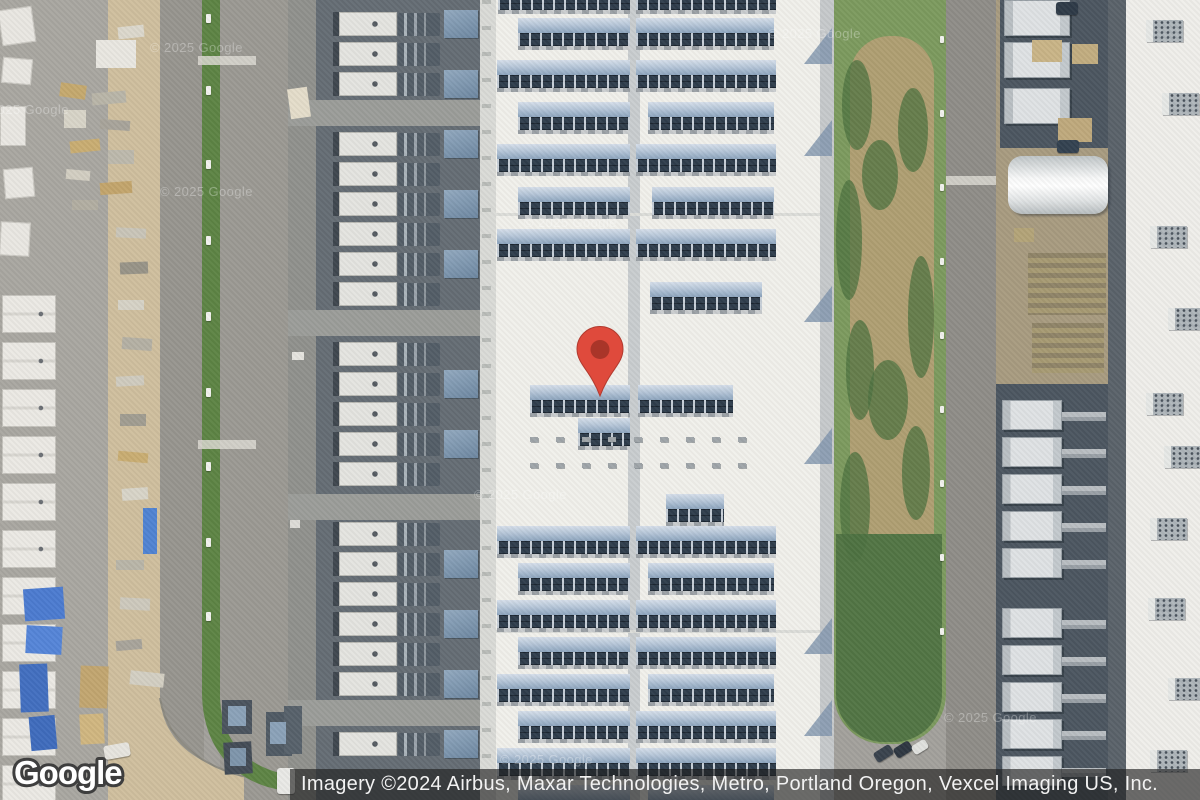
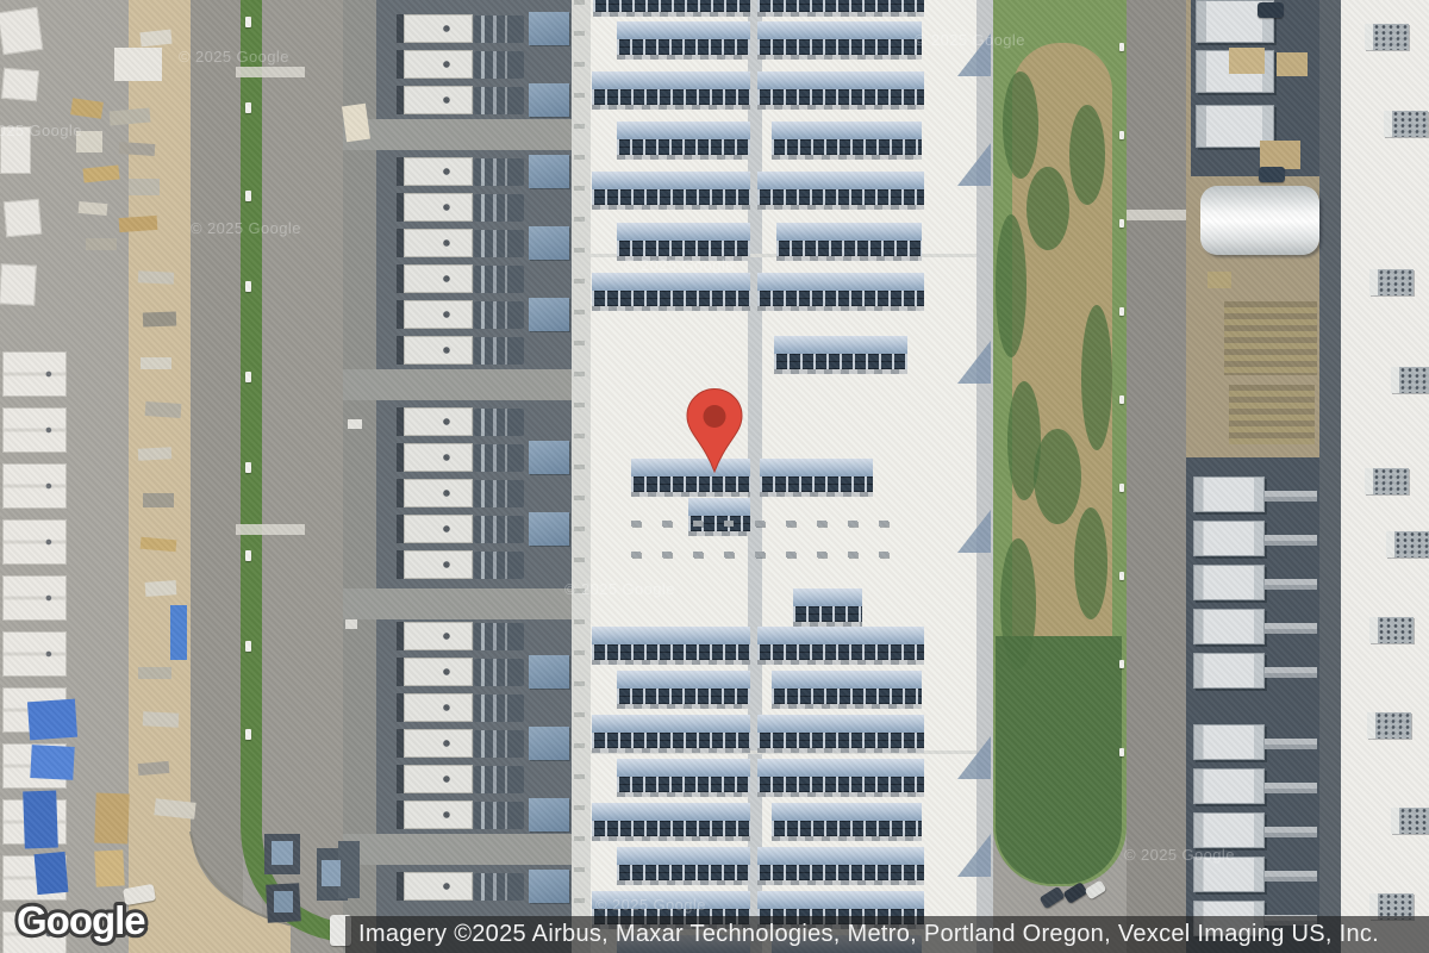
  © 2025 Google
  025 Google
  © 2025 Google
  © 2025 Google
  © 2025 Google
  © 2025 Google
  © 2025 Google
  © 2025 Google
  Google
- Imagery ©2024 Airbus, Maxar Technologies, Metro, Portland Oregon, Vexcel Imaging US, Inc.
+ Imagery ©2025 Airbus, Maxar Technologies, Metro, Portland Oregon, Vexcel Imaging US, Inc.
